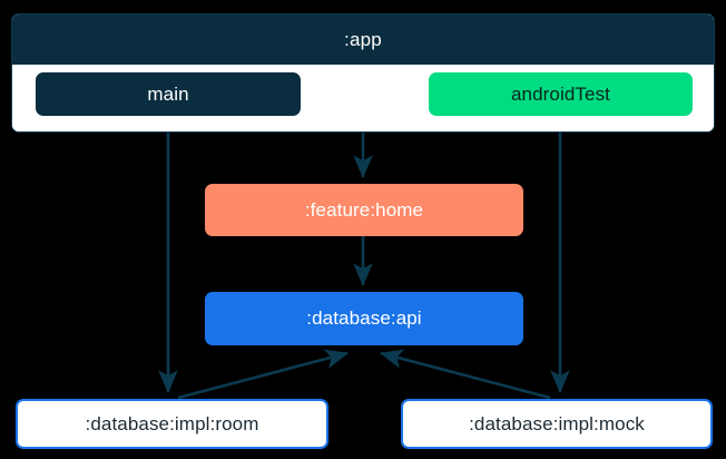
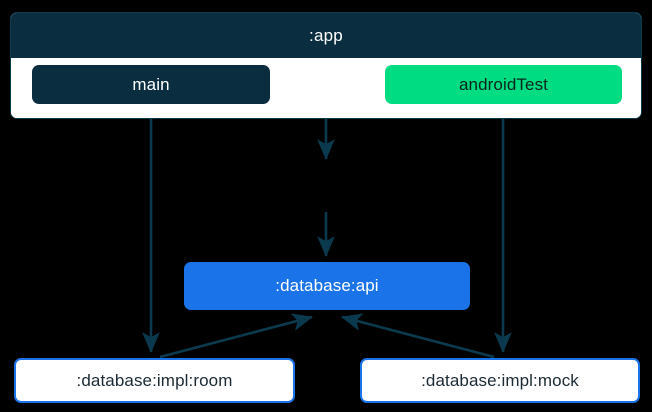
  :app
  main
  androidTest
- :feature:home
  :database:api
  :database:impl:room
  :database:impl:mock
